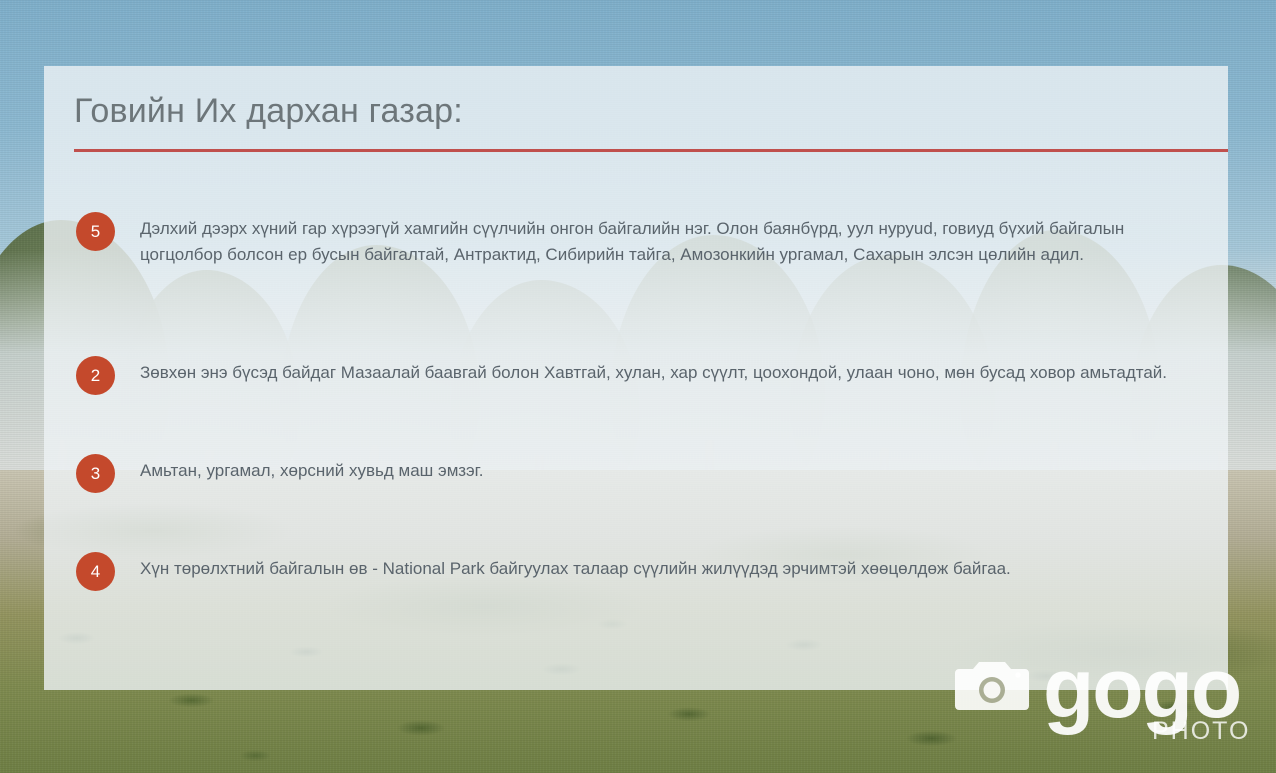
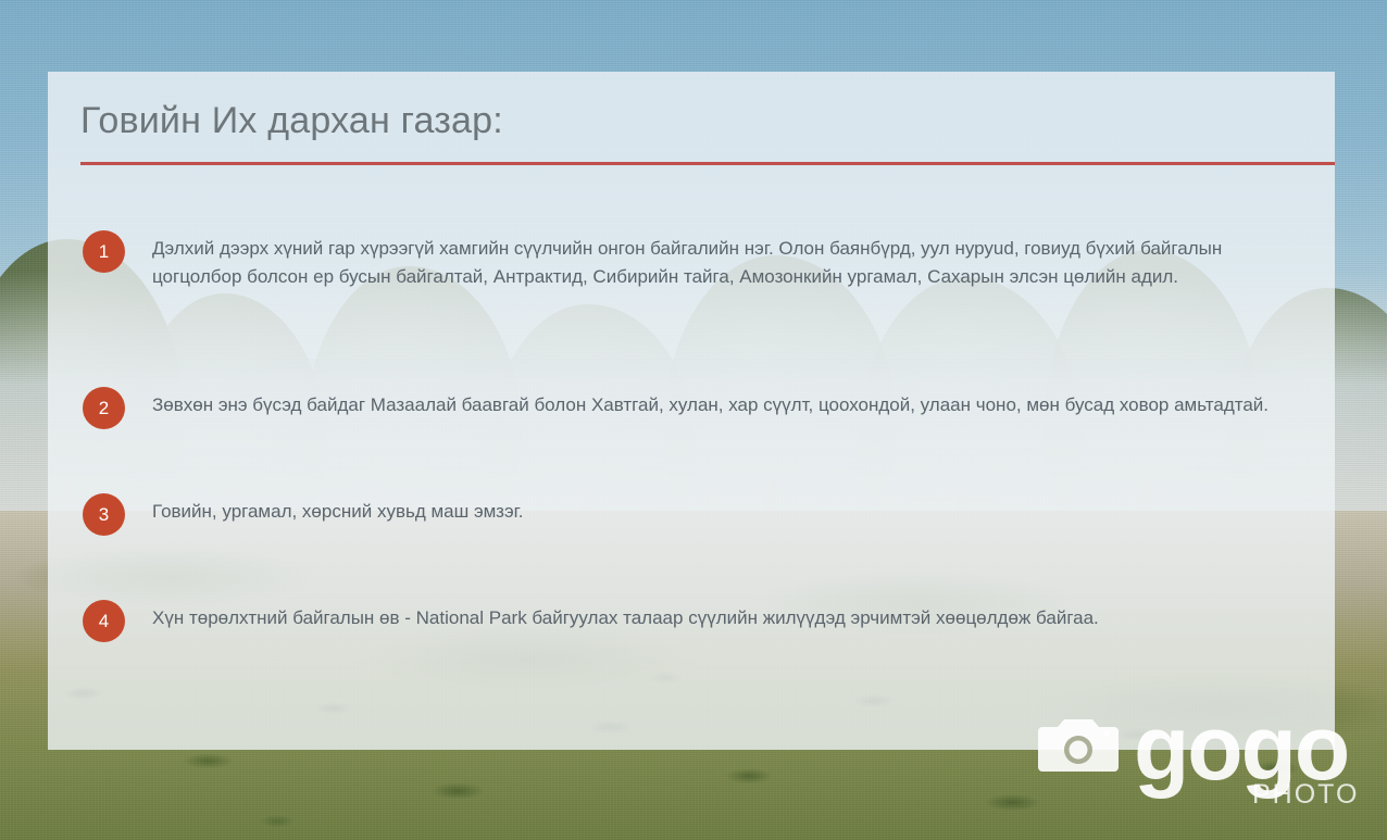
  Говийн Их дархан газар:
- 5
+ 1
  Дэлхий дээрх хүний гар хүрээгүй хамгийн сүүлчийн онгон байгалийн нэг. Олон баянбүрд, уул нуруud, говиуд бүхий байгалын цогцолбор болсон ер бусын байгалтай, Антрактид, Сибирийн тайга, Амозонкийн ургамал, Сахарын элсэн цөлийн адил.
  2
  Зөвхөн энэ бүсэд байдаг Мазаалай баавгай болон Хавтгай, хулан, хар сүүлт, цоохондой, улаан чоно, мөн бусад ховор амьтадтай.
  3
- Амьтан, ургамал, хөрсний хувьд маш эмзэг.
+ Говийн, ургамал, хөрсний хувьд маш эмзэг.
  4
  Хүн төрөлхтний байгалын өв - National Park байгуулах талаар сүүлийн жилүүдэд эрчимтэй хөөцөлдөж байгаа.
  gogo
  PHOTO
